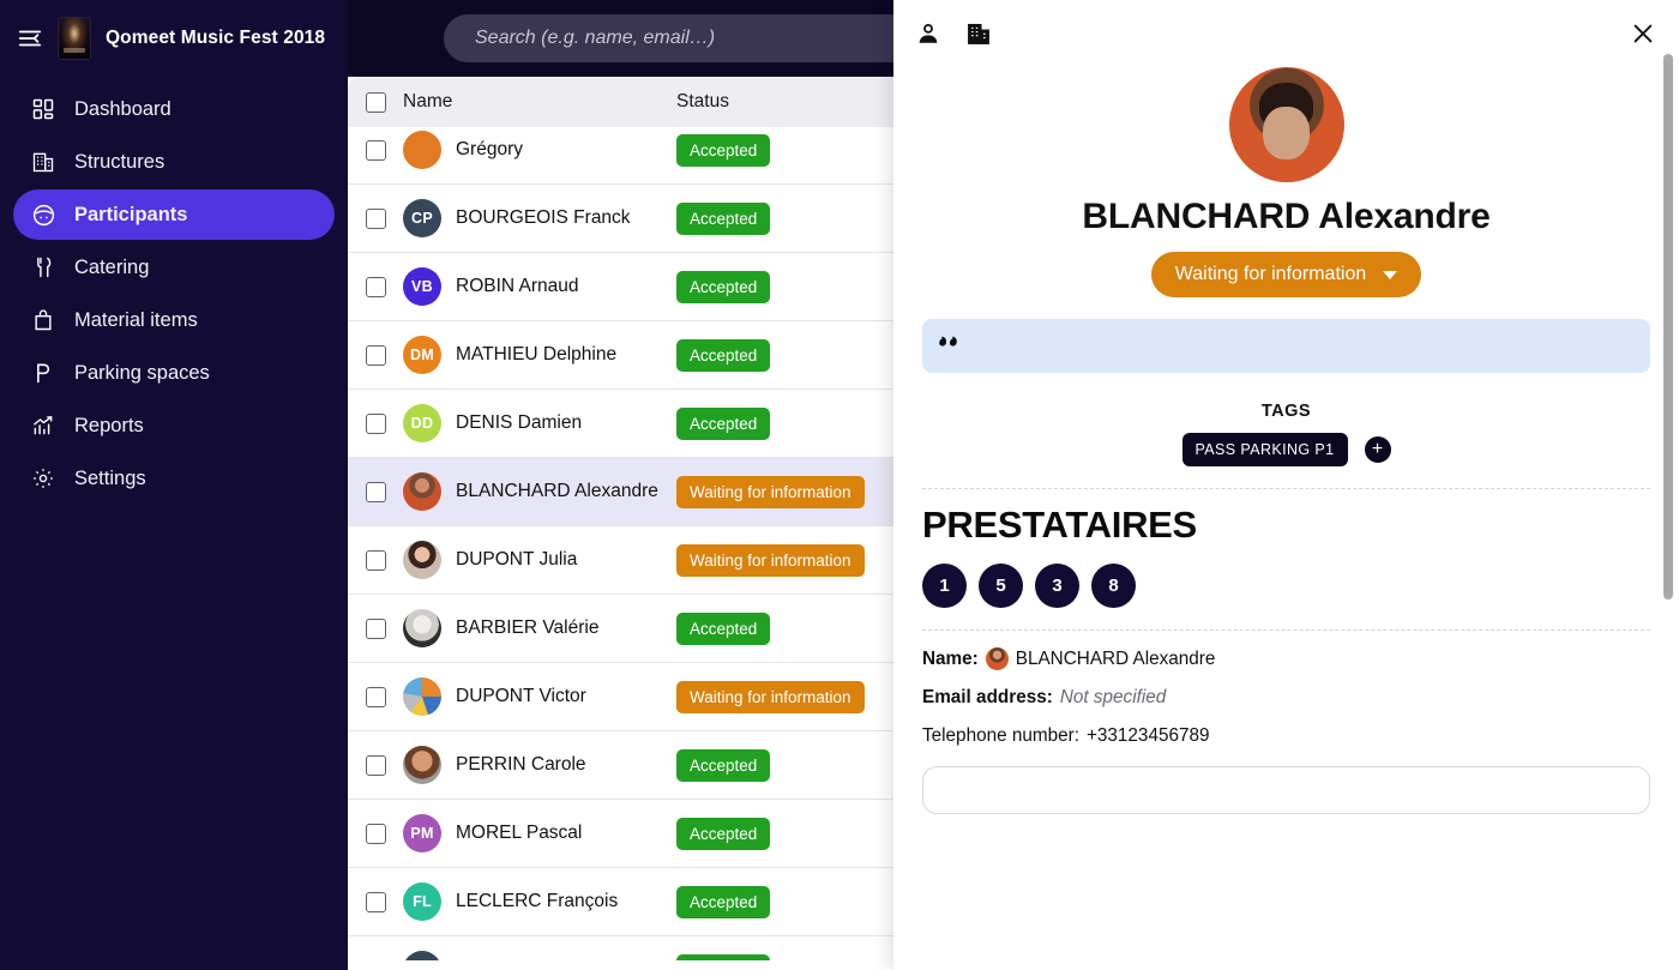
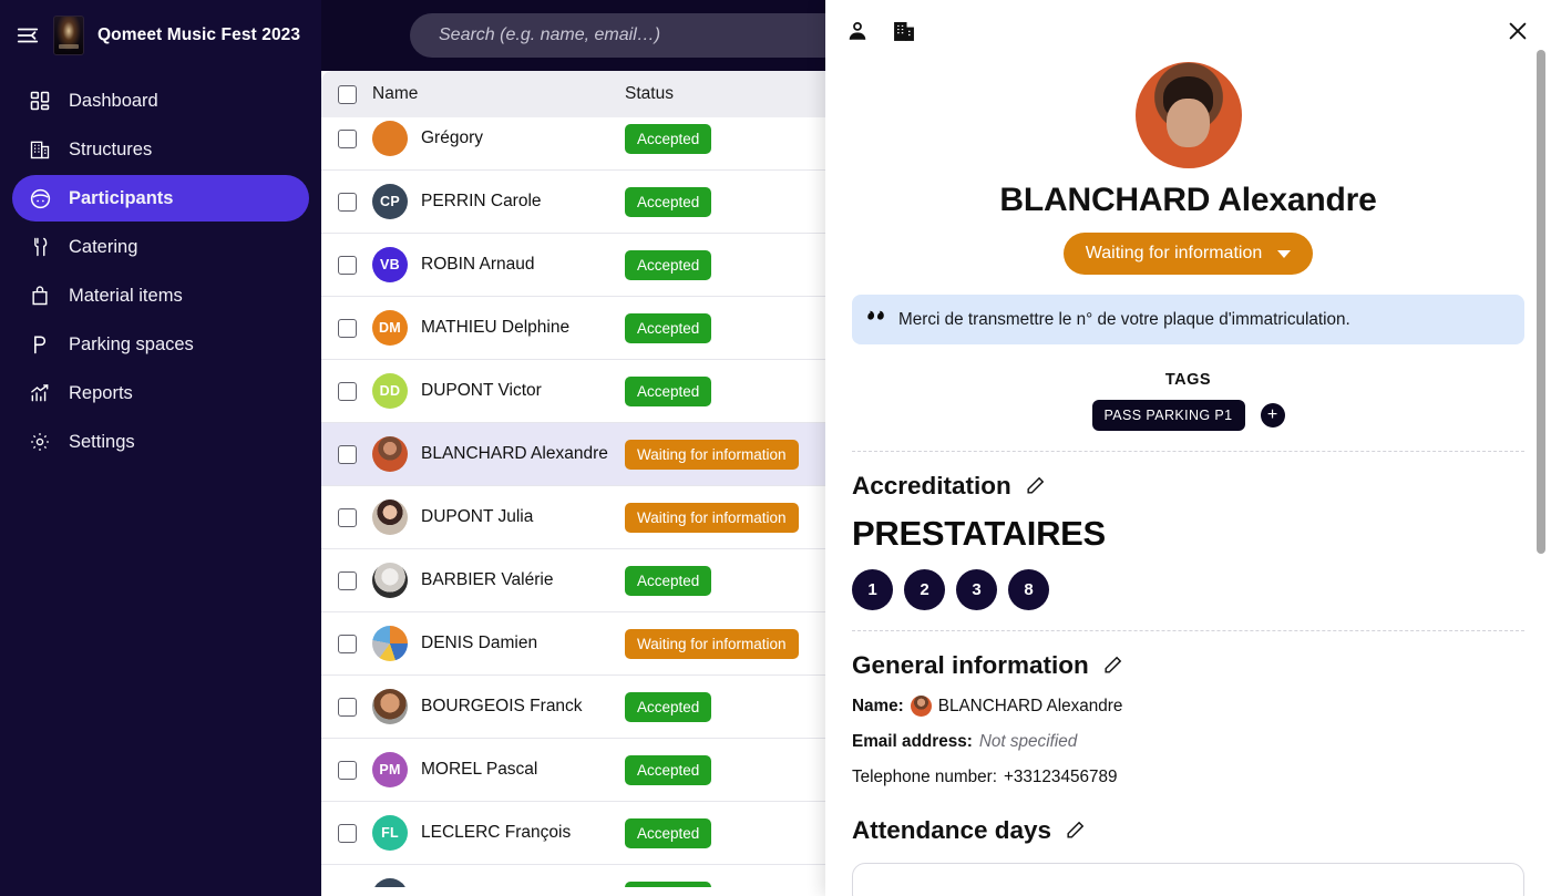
- Qomeet Music Fest 2018
+ Qomeet Music Fest 2023
  Dashboard
  Structures
  Participants
  Catering
  Material items
  Parking spaces
  Reports
  Settings
  Search (e.g. name, email…)
  Name
  Status
  Grégory
  Accepted
  CP
- BOURGEOIS Franck
+ PERRIN Carole
  Accepted
  VB
  ROBIN Arnaud
  Accepted
  DM
  MATHIEU Delphine
  Accepted
  DD
- DENIS Damien
+ DUPONT Victor
  Accepted
  BLANCHARD Alexandre
  Waiting for information
  DUPONT Julia
  Waiting for information
  BARBIER Valérie
  Accepted
- DUPONT Victor
+ DENIS Damien
  Waiting for information
- PERRIN Carole
+ BOURGEOIS Franck
  Accepted
  PM
  MOREL Pascal
  Accepted
  FL
  LECLERC François
  Accepted
  BLANCHARD Alexandre
  Waiting for information
+ Merci de transmettre le n° de votre plaque d'immatriculation.
  TAGS
  PASS PARKING P1
  +
+ Accreditation
  PRESTATAIRES
  1
- 5
+ 2
  3
  8
+ General information
  Name:
  BLANCHARD Alexandre
  Email address:
  Not specified
  Telephone number:
  +33123456789
+ Attendance days
